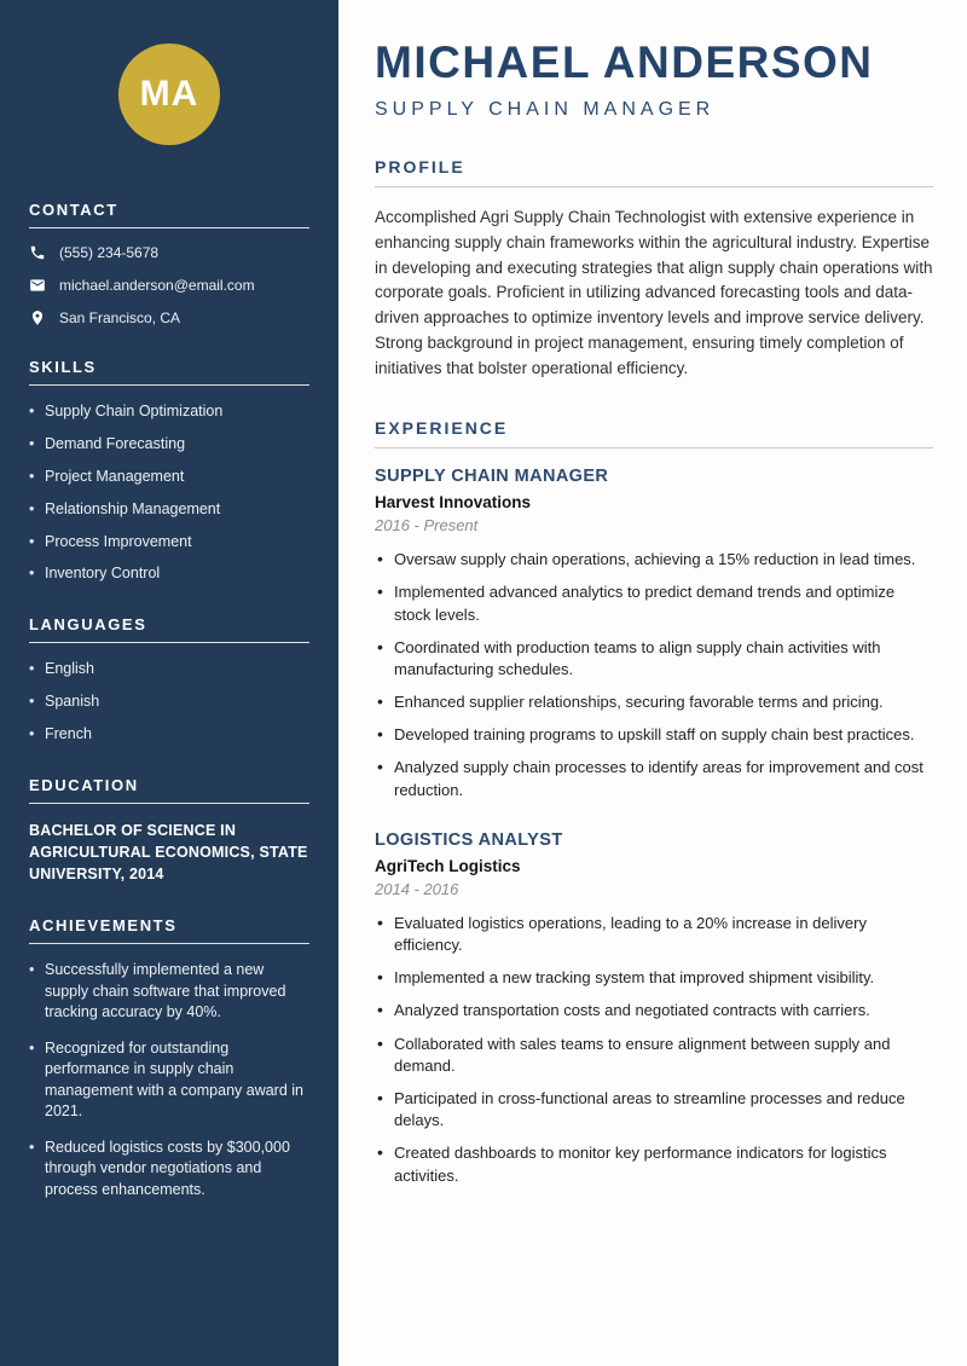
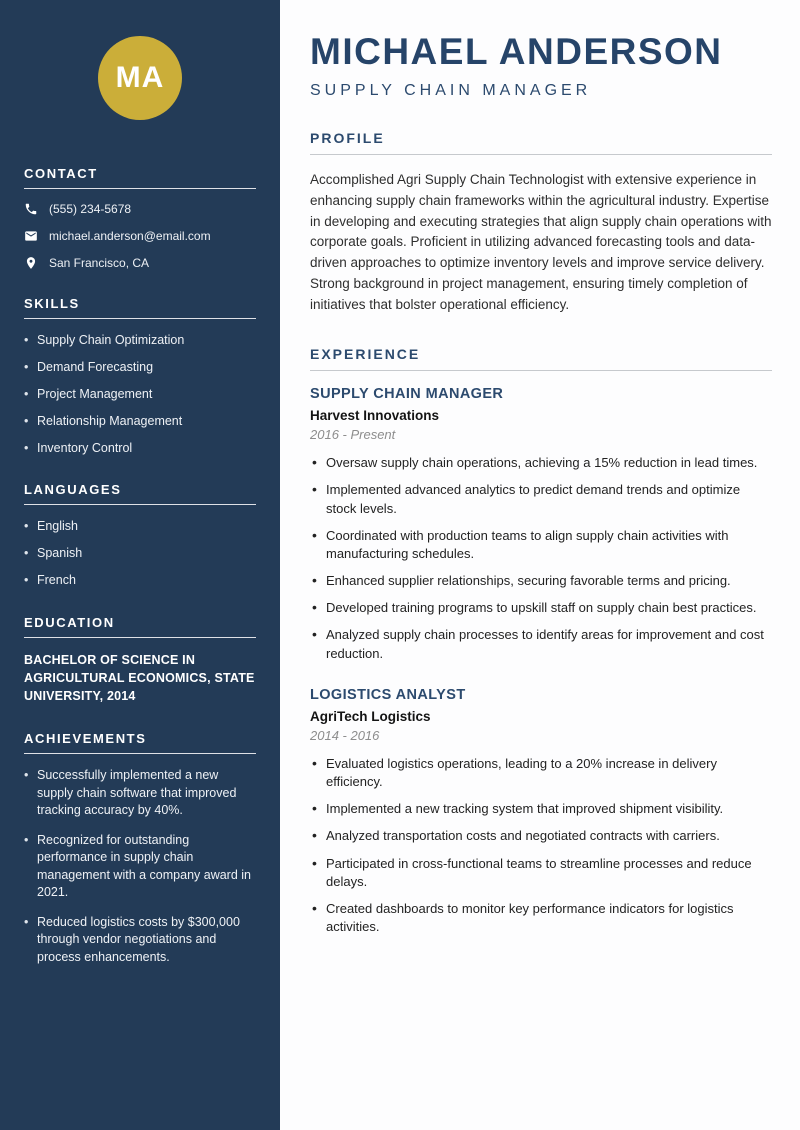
  MA
  CONTACT
  (555) 234-5678
  michael.anderson@email.com
  San Francisco, CA
  SKILLS
  Supply Chain Optimization
  Demand Forecasting
  Project Management
  Relationship Management
- Process Improvement
  Inventory Control
  LANGUAGES
  English
  Spanish
  French
  EDUCATION
  BACHELOR OF SCIENCE IN AGRICULTURAL ECONOMICS, STATE UNIVERSITY, 2014
  ACHIEVEMENTS
  Successfully implemented a new supply chain software that improved tracking accuracy by 40%.
  Recognized for outstanding performance in supply chain management with a company award in 2021.
  Reduced logistics costs by $300,000 through vendor negotiations and process enhancements.
  MICHAEL ANDERSON
  SUPPLY CHAIN MANAGER
  PROFILE
  Accomplished Agri Supply Chain Technologist with extensive experience in enhancing supply chain frameworks within the agricultural industry. Expertise in developing and executing strategies that align supply chain operations with corporate goals. Proficient in utilizing advanced forecasting tools and data-driven approaches to optimize inventory levels and improve service delivery. Strong background in project management, ensuring timely completion of initiatives that bolster operational efficiency.
  EXPERIENCE
  SUPPLY CHAIN MANAGER
  Harvest Innovations
  2016 - Present
  Oversaw supply chain operations, achieving a 15% reduction in lead times.
  Implemented advanced analytics to predict demand trends and optimize stock levels.
  Coordinated with production teams to align supply chain activities with manufacturing schedules.
  Enhanced supplier relationships, securing favorable terms and pricing.
  Developed training programs to upskill staff on supply chain best practices.
  Analyzed supply chain processes to identify areas for improvement and cost reduction.
  LOGISTICS ANALYST
  AgriTech Logistics
  2014 - 2016
  Evaluated logistics operations, leading to a 20% increase in delivery efficiency.
  Implemented a new tracking system that improved shipment visibility.
  Analyzed transportation costs and negotiated contracts with carriers.
- Collaborated with sales teams to ensure alignment between supply and demand.
- Participated in cross-functional areas to streamline processes and reduce delays.
+ Participated in cross-functional teams to streamline processes and reduce delays.
  Created dashboards to monitor key performance indicators for logistics activities.
